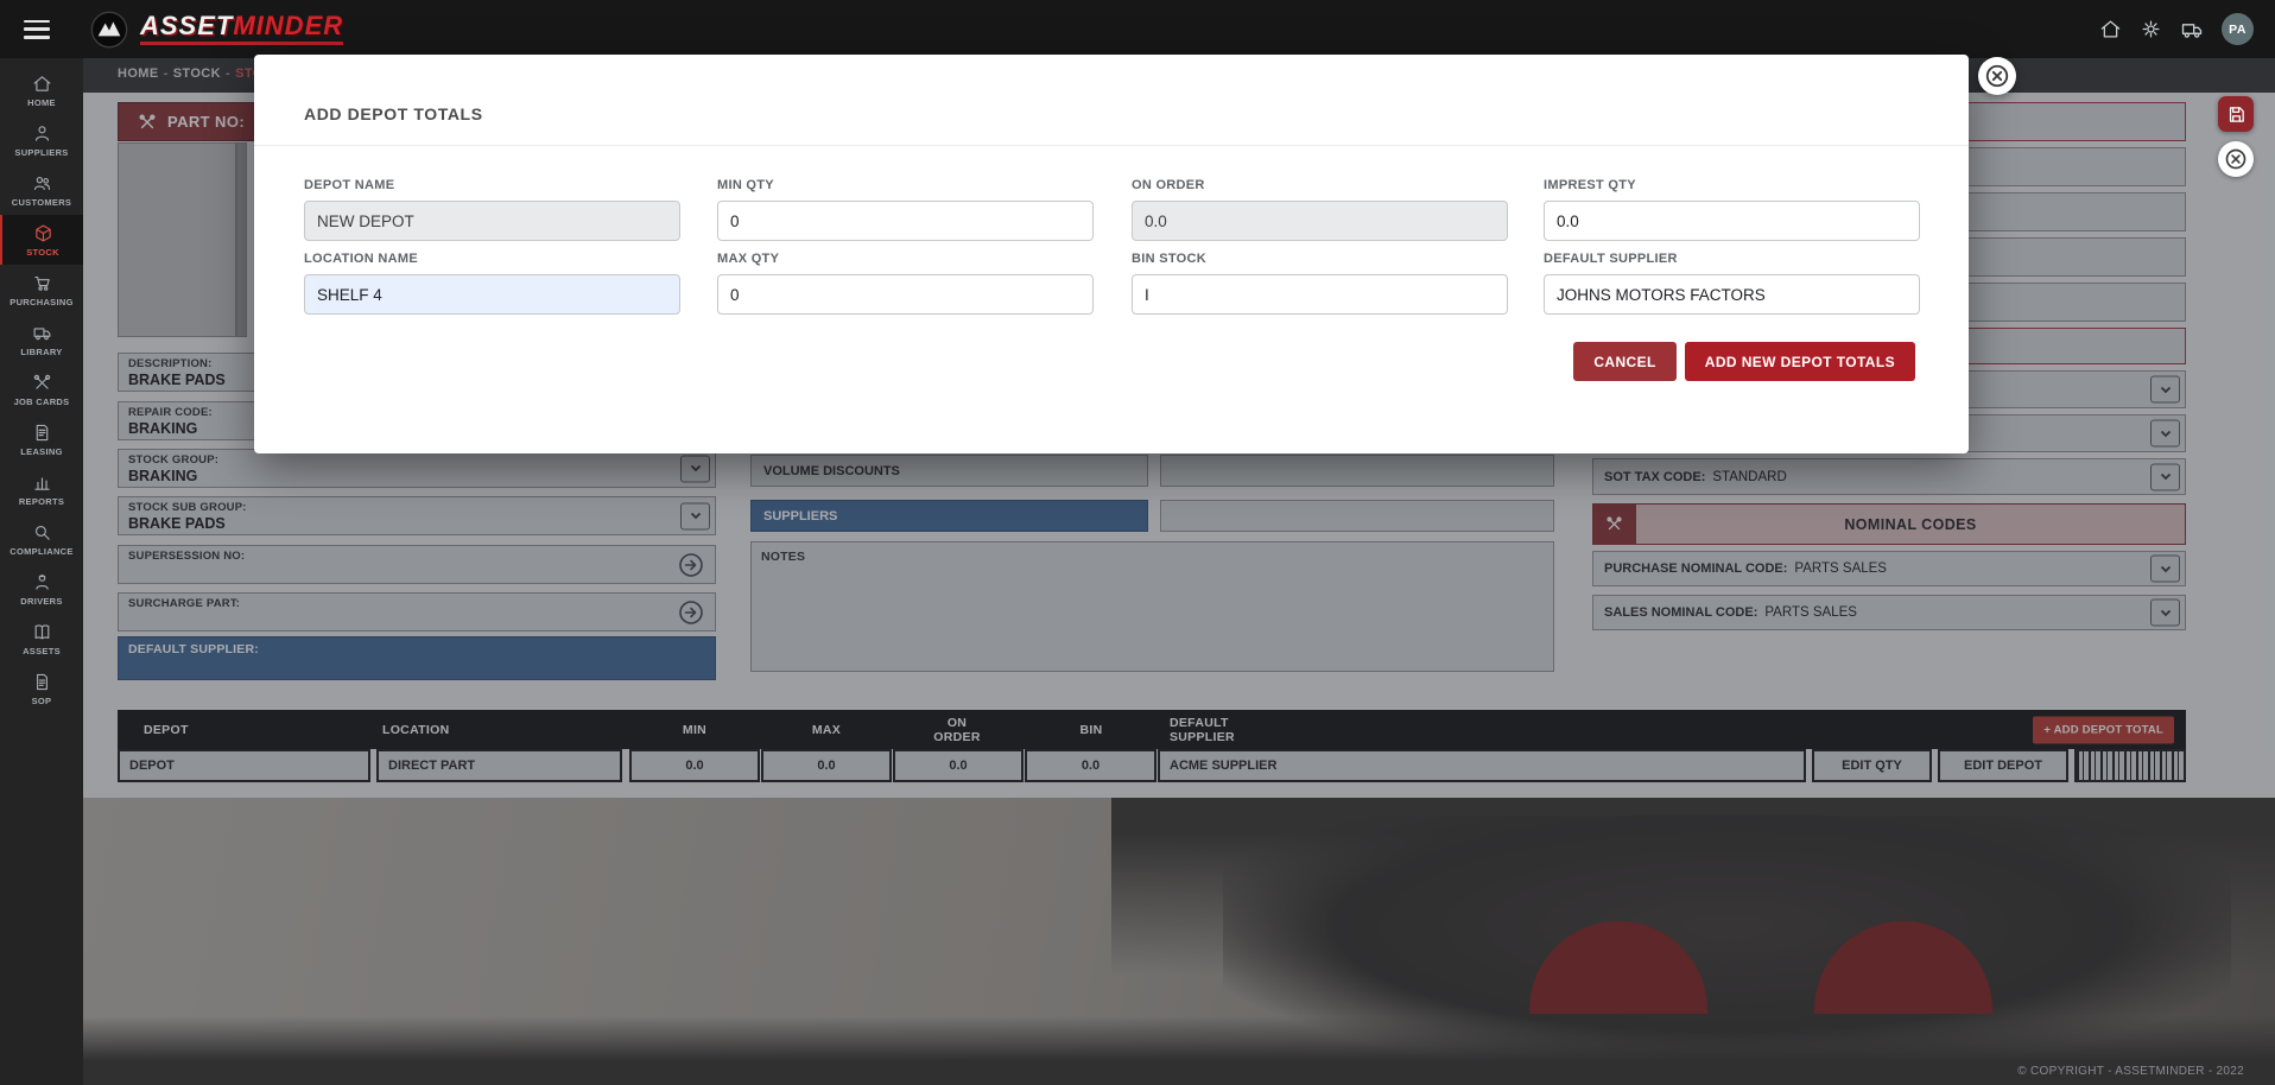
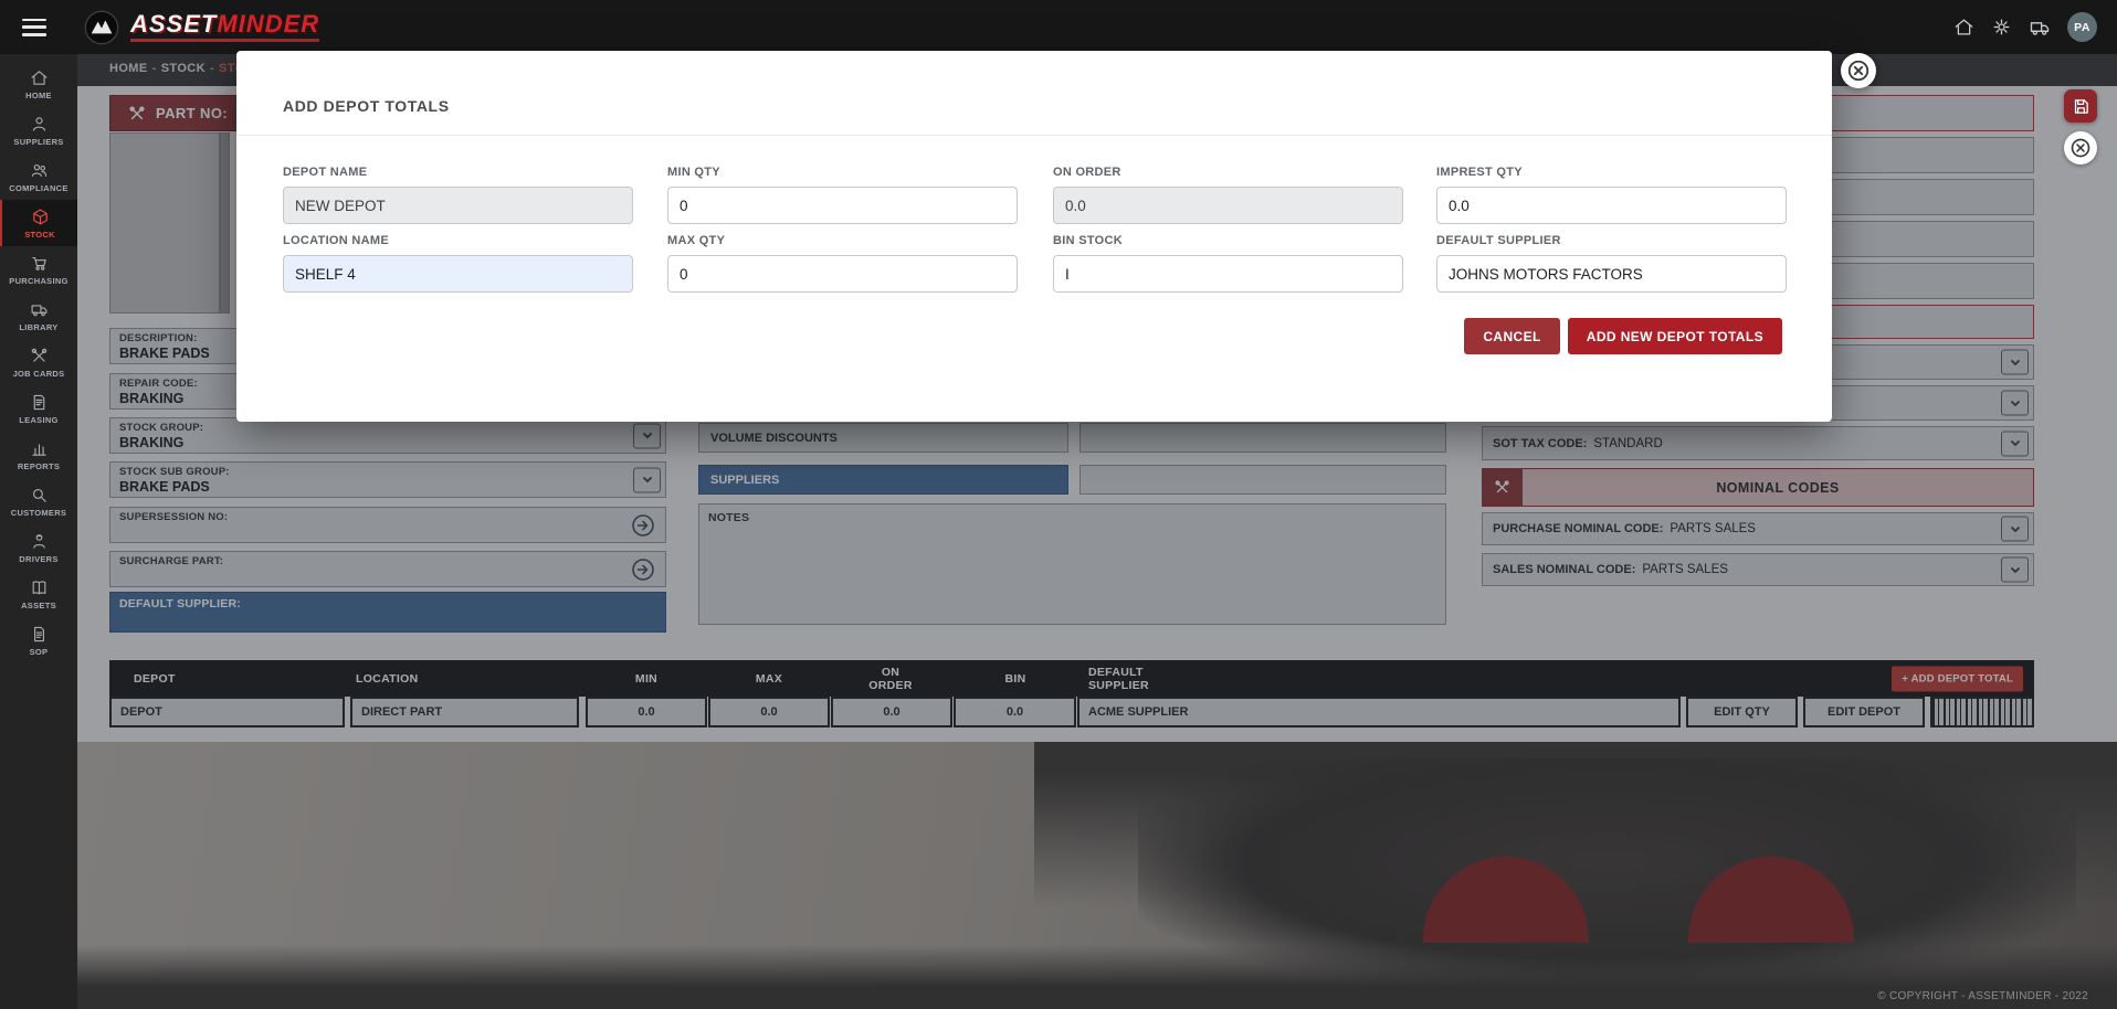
  ASSETMINDER
  PA
  HOME
  SUPPLIERS
- CUSTOMERS
+ COMPLIANCE
  STOCK
  PURCHASING
  LIBRARY
  JOB CARDS
  LEASING
  REPORTS
- COMPLIANCE
+ CUSTOMERS
  DRIVERS
  ASSETS
  SOP
  HOME - STOCK - ST
  PART NO:
  DESCRIPTION:
  BRAKE PADS
  REPAIR CODE:
  BRAKING
  STOCK GROUP:
  BRAKING
  STOCK SUB GROUP:
  BRAKE PADS
  SUPERSESSION NO:
  SURCHARGE PART:
  DEFAULT SUPPLIER:
  VOLUME DISCOUNTS
  SUPPLIERS
  NOTES
  SOT TAX CODE:
  STANDARD
  NOMINAL CODES
  PURCHASE NOMINAL CODE:
  PARTS SALES
  SALES NOMINAL CODE:
  PARTS SALES
  DEPOT
  LOCATION
  MIN
  MAX
  ON ORDER
  BIN
  DEFAULT SUPPLIER
  + ADD DEPOT TOTAL
  DEPOT
  DIRECT PART
  0.0
  0.0
  0.0
  0.0
  ACME SUPPLIER
  EDIT QTY
  EDIT DEPOT
  © COPYRIGHT - ASSETMINDER - 2022
  ADD DEPOT TOTALS
  DEPOT NAME
  NEW DEPOT
  MIN QTY
  0
  ON ORDER
  0.0
  IMPREST QTY
  0.0
  LOCATION NAME
  SHELF 4
  MAX QTY
  0
  BIN STOCK
  I
  DEFAULT SUPPLIER
  JOHNS MOTORS FACTORS
  CANCEL
  ADD NEW DEPOT TOTALS
